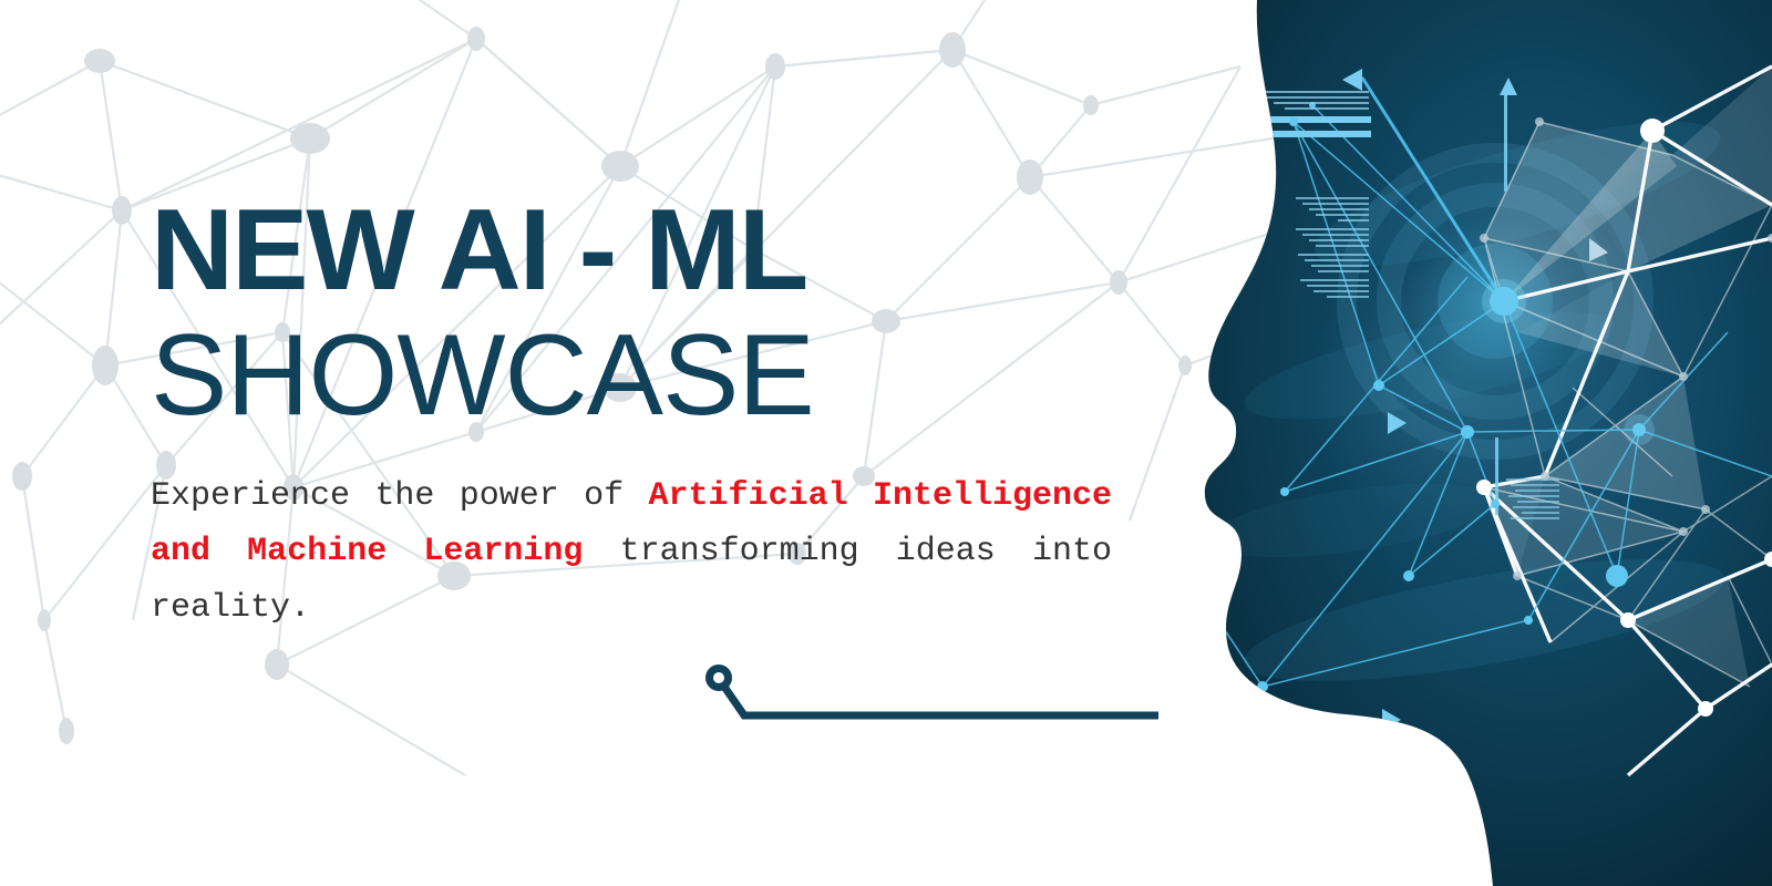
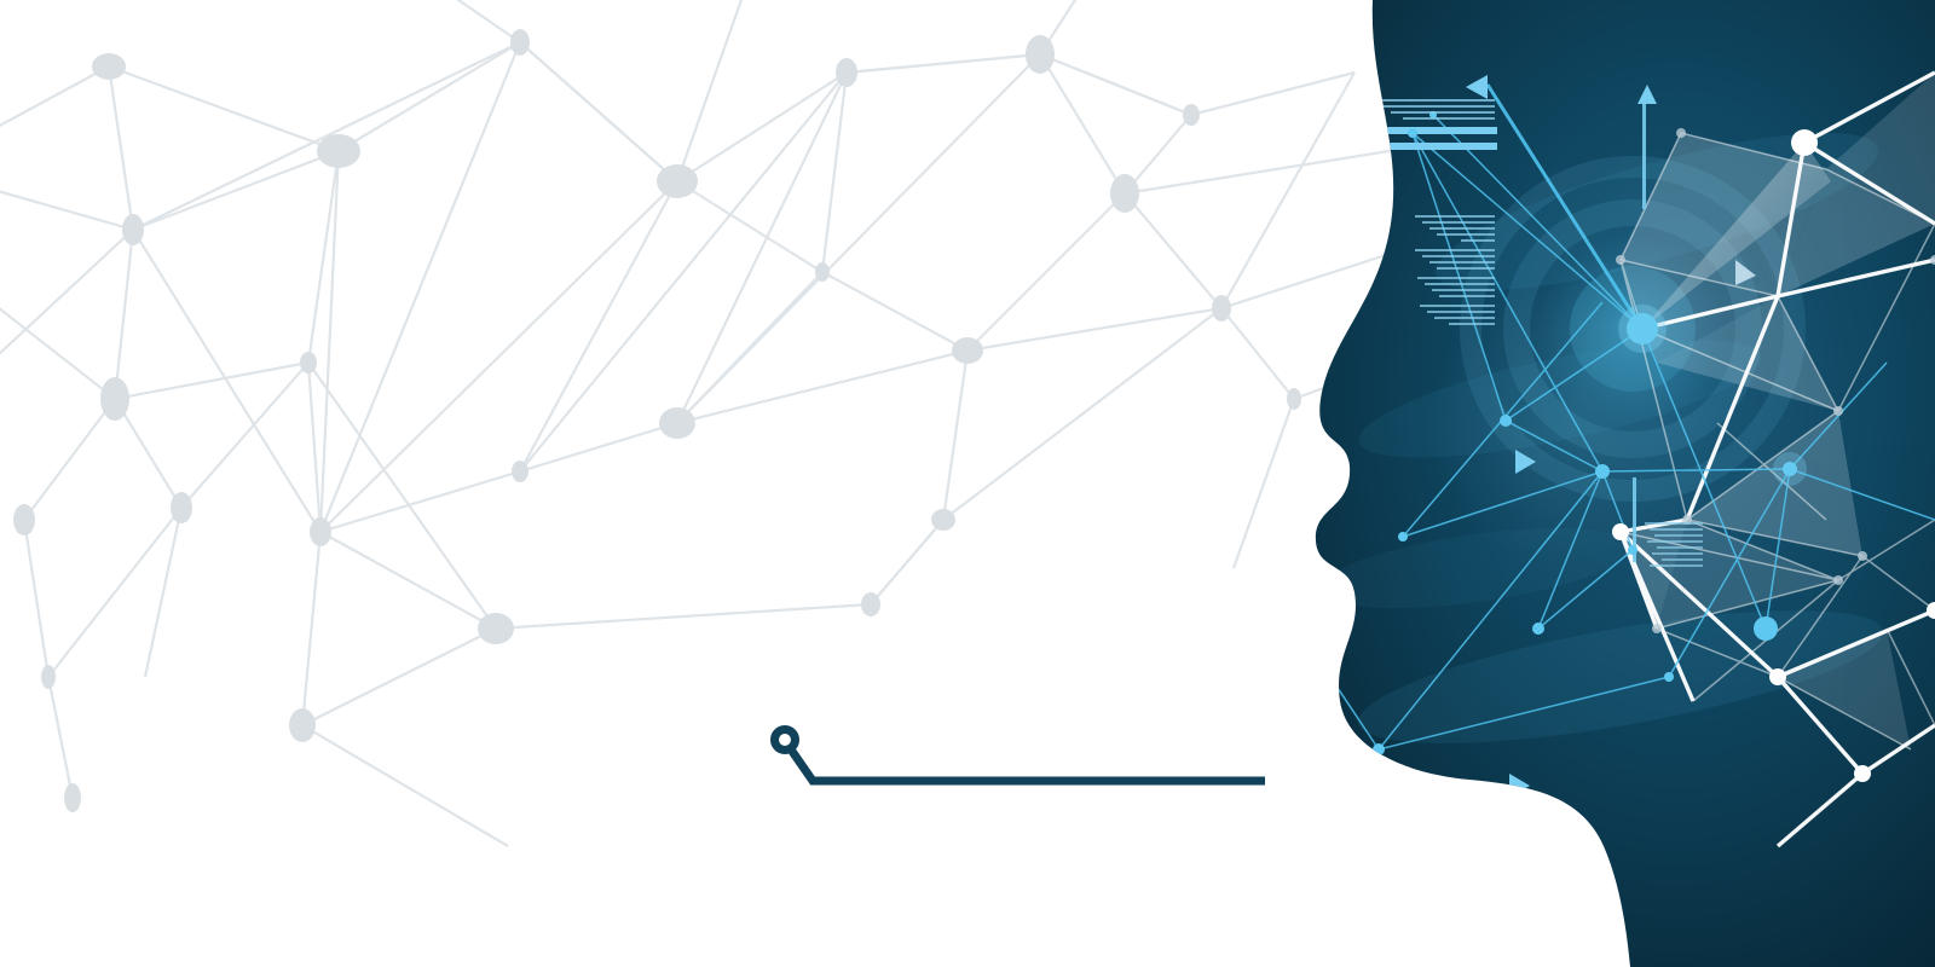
- NEW AI - ML
- SHOWCASE
- Experience the power of Artificial Intelligence and Machine Learning transforming ideas into reality.
